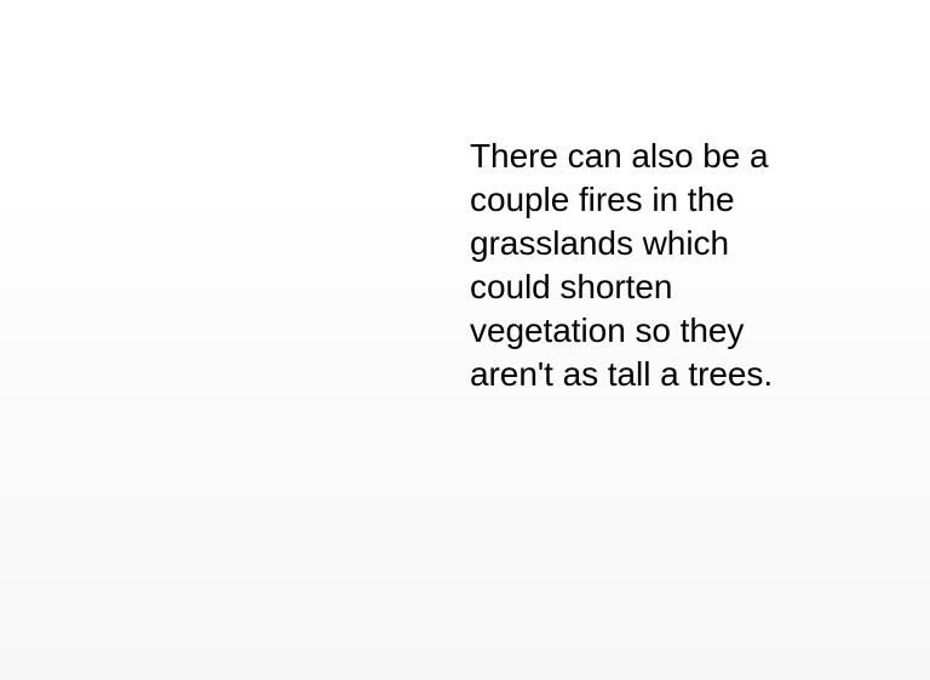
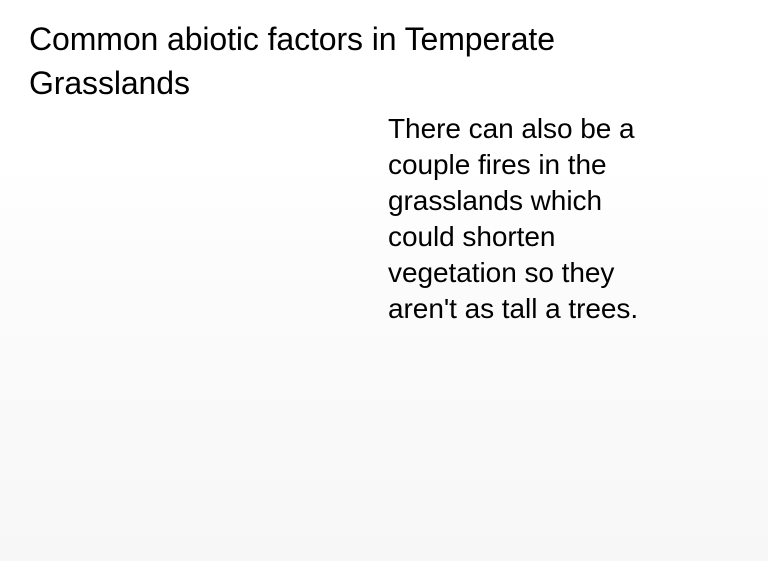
+ Common abiotic factors in Temperate Grasslands
  There can also be a couple fires in the grasslands which could shorten vegetation so they aren't as tall a trees.
